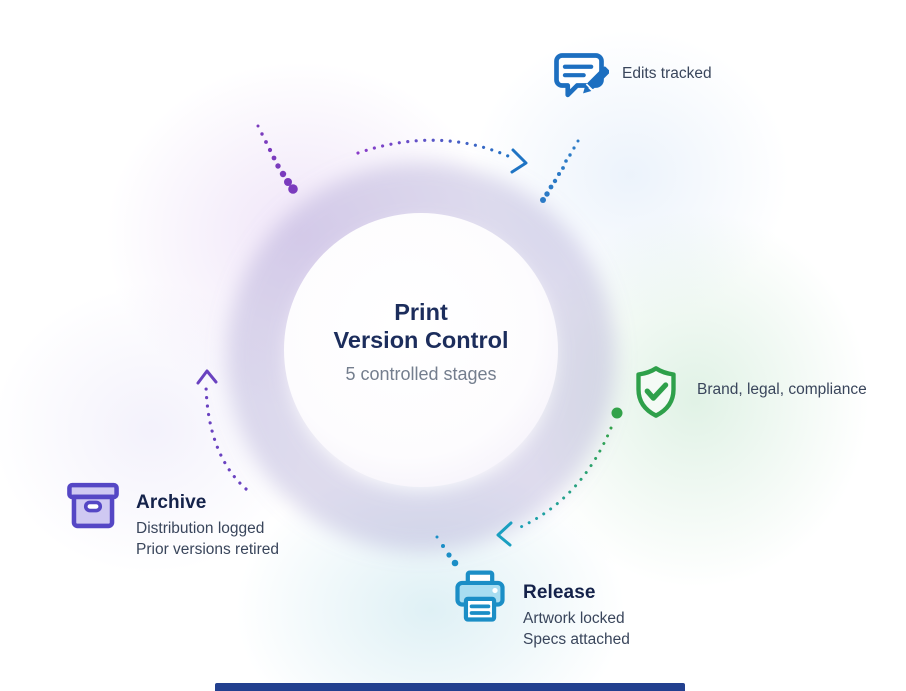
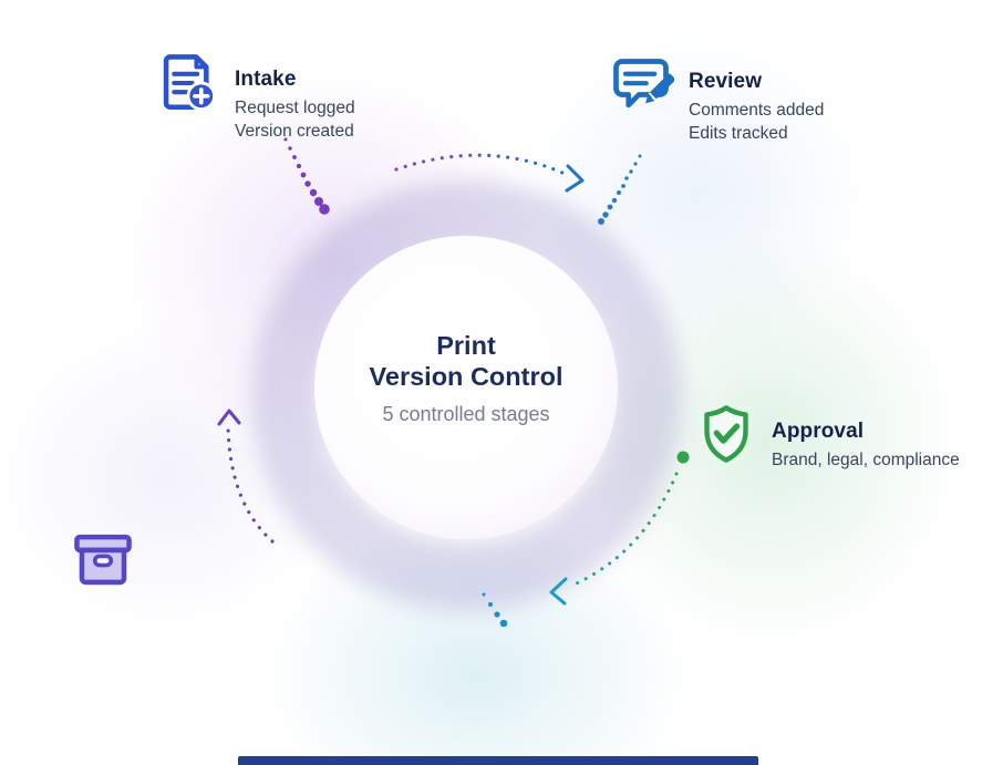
  Print
  Version Control
  5 controlled stages
+ Intake
+ Request logged
+ Version created
+ Review
+ Comments added
  Edits tracked
+ Approval
  Brand, legal, compliance
- Release
- Artwork locked
- Specs attached
- Archive
- Distribution logged
- Prior versions retired
